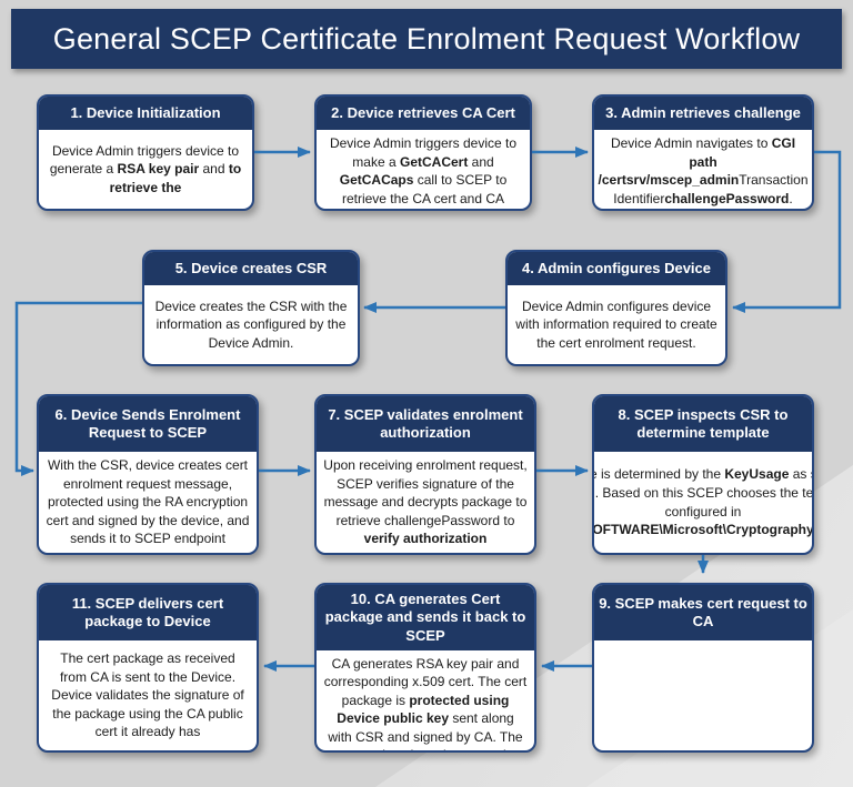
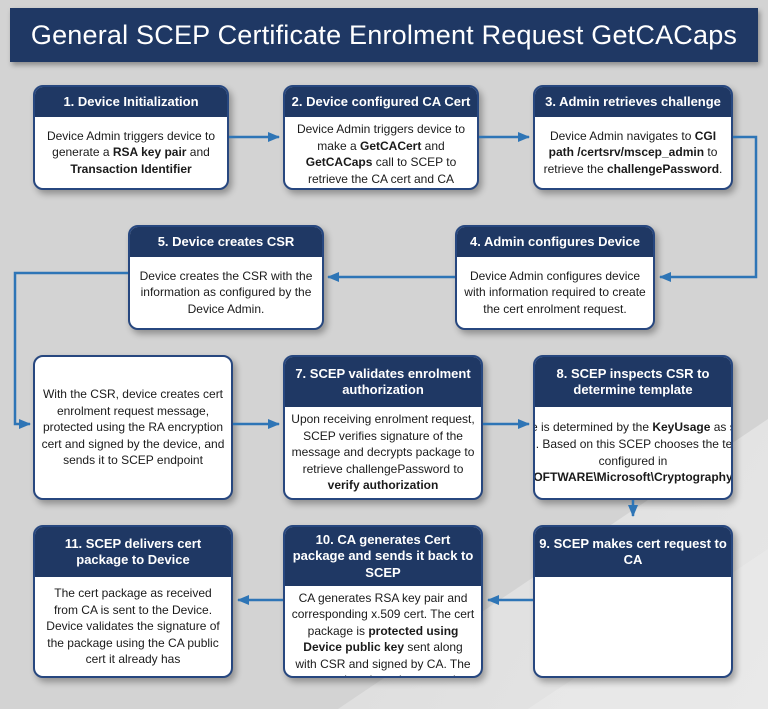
- General SCEP Certificate Enrolment Request Workflow
+ General SCEP Certificate Enrolment Request GetCACaps
  1. Device Initialization
- Device Admin triggers device to generate a RSA key pair and to retrieve the
+ Device Admin triggers device to generate a RSA key pair and Transaction Identifier
- 2. Device retrieves CA Cert
+ 2. Device configured CA Cert
  Device Admin triggers device to make a GetCACert and GetCACaps call to SCEP to retrieve the CA cert and CA
  3. Admin retrieves challenge
- Device Admin navigates to CGI path /certsrv/mscep_adminTransaction IdentifierchallengePassword.
+ Device Admin navigates to CGI path /certsrv/mscep_admin to retrieve the challengePassword.
  5. Device creates CSR
  Device creates the CSR with the information as configured by the Device Admin.
  4. Admin configures Device
  Device Admin configures device with information required to create the cert enrolment request.
- 6. Device Sends Enrolment Request to SCEP
  With the CSR, device creates cert enrolment request message, protected using the RA encryption cert and signed by the device, and sends it to SCEP endpoint
  7. SCEP validates enrolment authorization
  Upon receiving enrolment request, SCEP verifies signature of the message and decrypts package to retrieve challengePassword to verify authorization
  8. SCEP inspects CSR to determine template
  e is determined by the KeyUsage as . Based on this SCEP chooses the te configured in OFTWARE\Microsoft\Cryptography
  11. SCEP delivers cert package to Device
  The cert package as received from CA is sent to the Device. Device validates the signature of the package using the CA public cert it already has
  10. CA generates Cert package and sends it back to SCEP
  CA generates RSA key pair and corresponding x.509 cert. The cert package is protected using Device public key sent along with CSR and signed by CA. The
  9. SCEP makes cert request to CA
